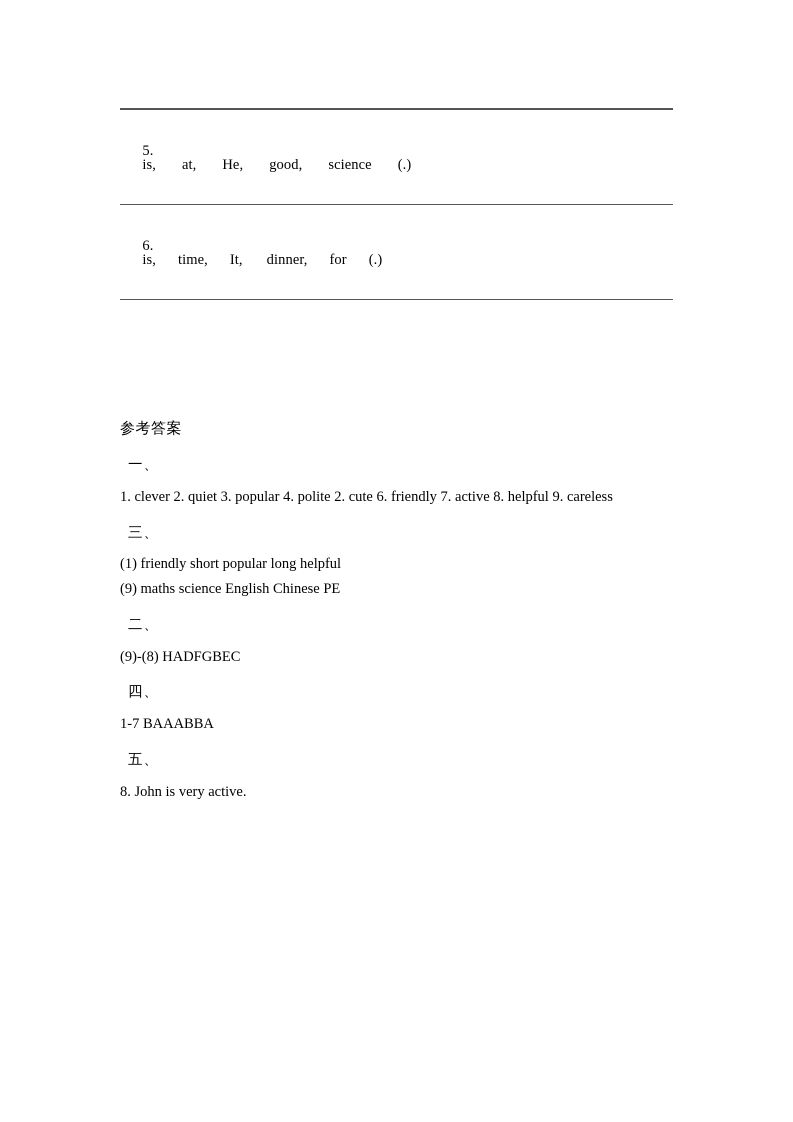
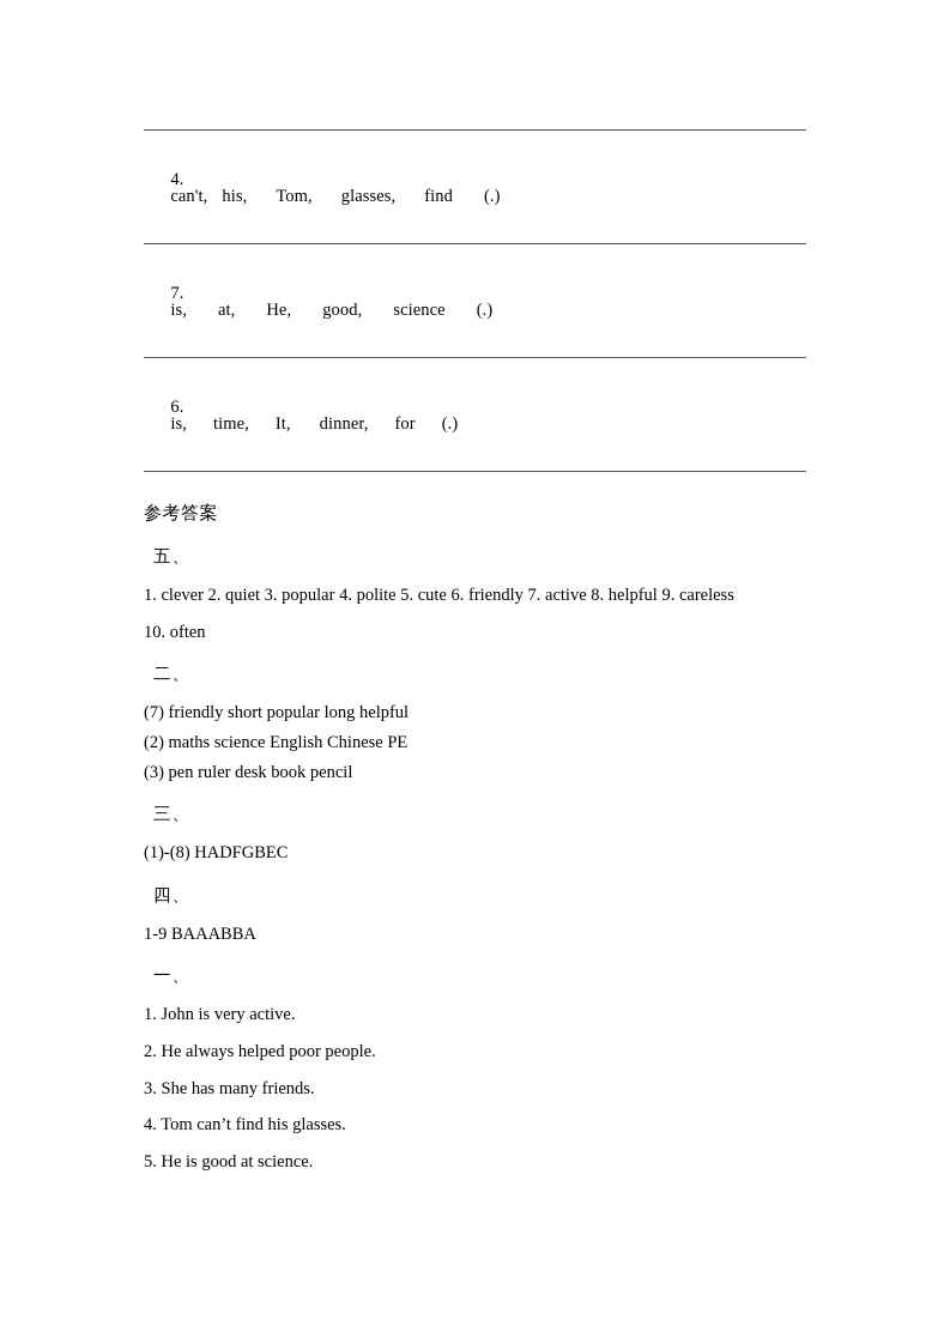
+ 4. can't, his, Tom, glasses, find (.)
- 5. is, at, He, good, science (.)
+ 7. is, at, He, good, science (.)
  6. is, time, It, dinner, for (.)
  参考答案
- 一、
+ 五、
- 1. clever 2. quiet 3. popular 4. polite 2. cute 6. friendly 7. active 8. helpful 9. careless
+ 1. clever 2. quiet 3. popular 4. polite 5. cute 6. friendly 7. active 8. helpful 9. careless
+ 10. often
- 三、
+ 二、
- (1) friendly short popular long helpful
+ (7) friendly short popular long helpful
- (9) maths science English Chinese PE
+ (2) maths science English Chinese PE
+ (3) pen ruler desk book pencil
- 二、
+ 三、
- (9)-(8) HADFGBEC
+ (1)-(8) HADFGBEC
  四、
- 1-7 BAAABBA
+ 1-9 BAAABBA
- 五、
+ 一、
- 8. John is very active.
+ 1. John is very active.
+ 2. He always helped poor people.
+ 3. She has many friends.
+ 4. Tom can’t find his glasses.
+ 5. He is good at science.
